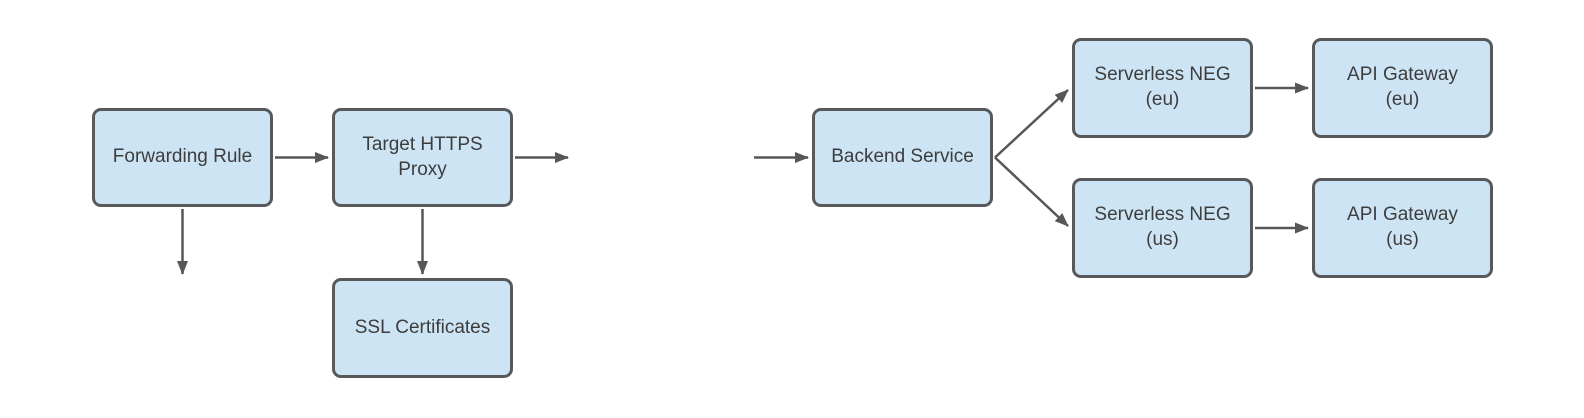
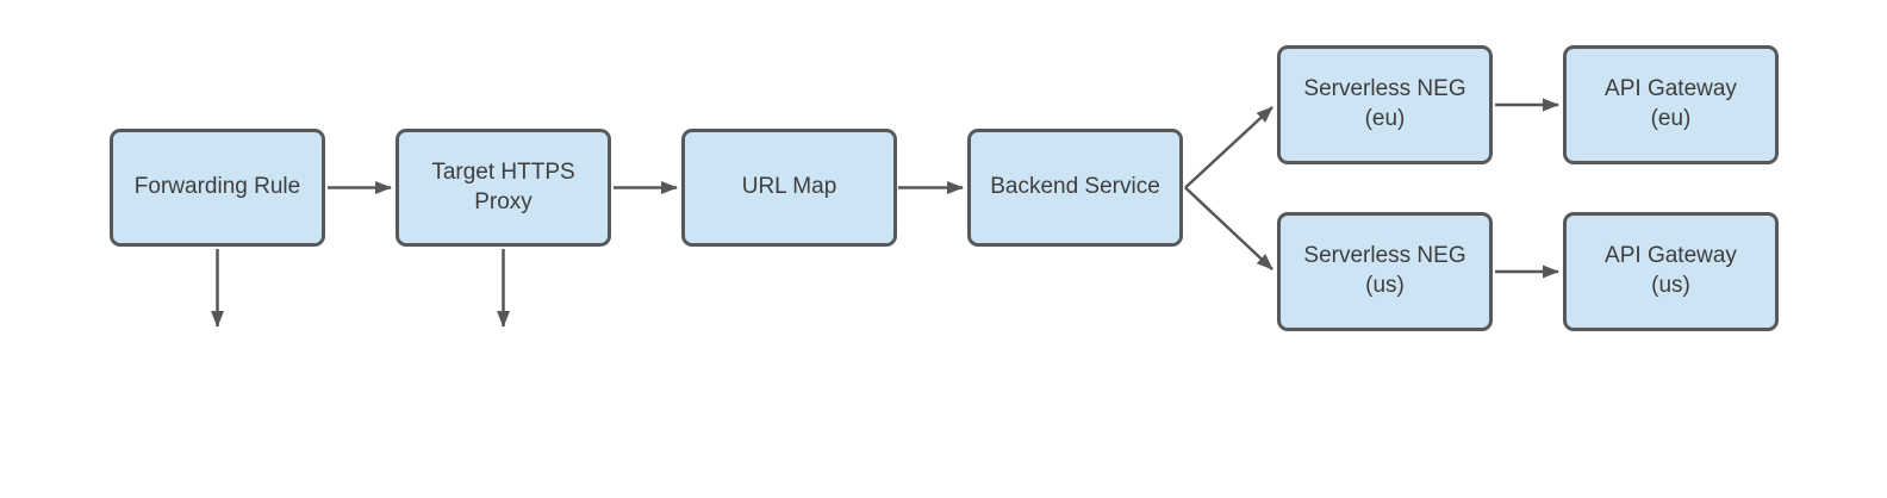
  Forwarding Rule
  Target HTTPS
  Proxy
+ URL Map
  Backend Service
  Serverless NEG
  (eu)
  API Gateway
  (eu)
  Serverless NEG
  (us)
  API Gateway
  (us)
- SSL Certificates
